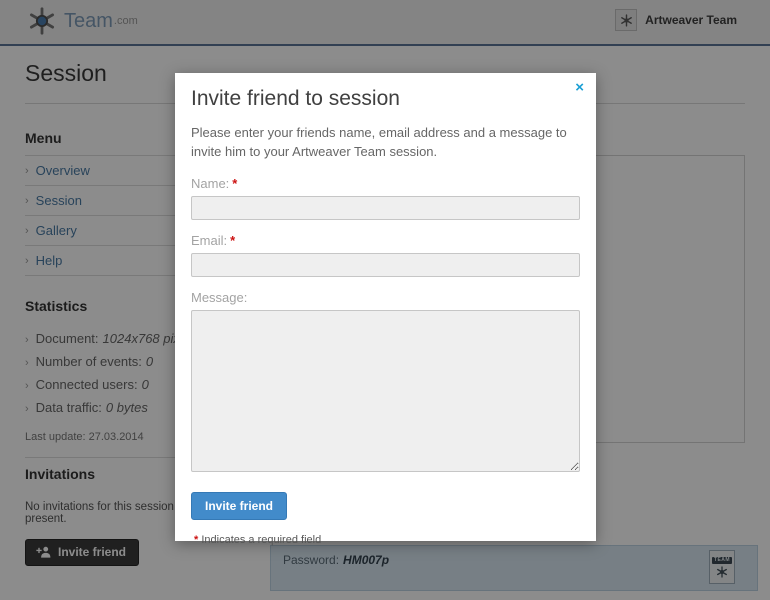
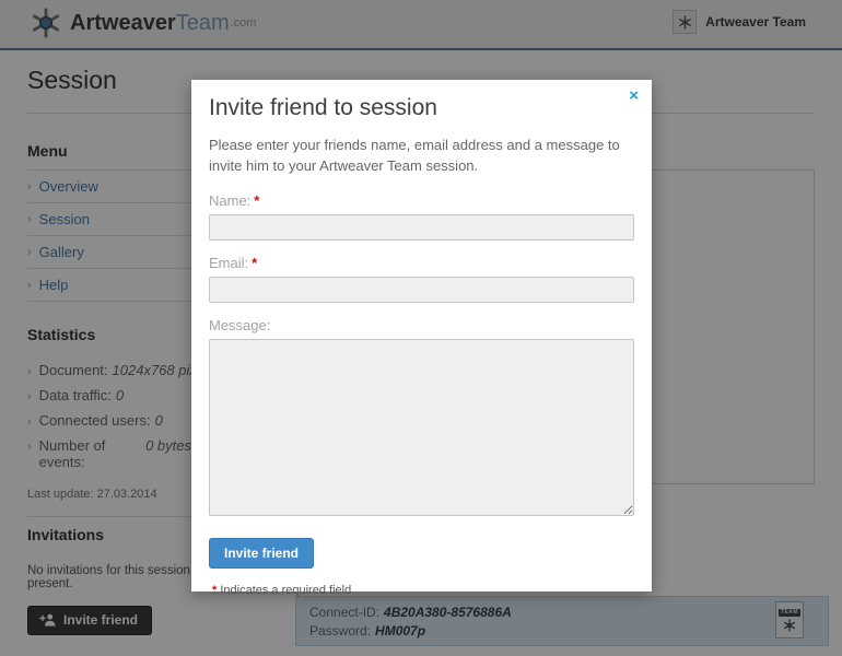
+ Artweaver
  Team
  .com
  Artweaver Team
  Session
  Menu
  ›
  Overview
  ›
  Session
  ›
  Gallery
  ›
  Help
  Statistics
  ›
  Document:
  1024x768 pi
  ›
- Number of events:
+ Data traffic:
  0
  ›
  Connected users:
  0
  ›
- Data traffic:
+ Number of events:
  0 bytes
  Last update: 27.03.2014
  Invitations
  No invitations for this session present.
  Invite friend
+ Connect-ID: 4B20A380-8576886A
  Password: HM007p
  ×
  Invite friend to session
  Please enter your friends name, email address and a message to invite him to your Artweaver Team session.
  Name: *
  Email: *
  Message:
  Invite friend
  * Indicates a required field
